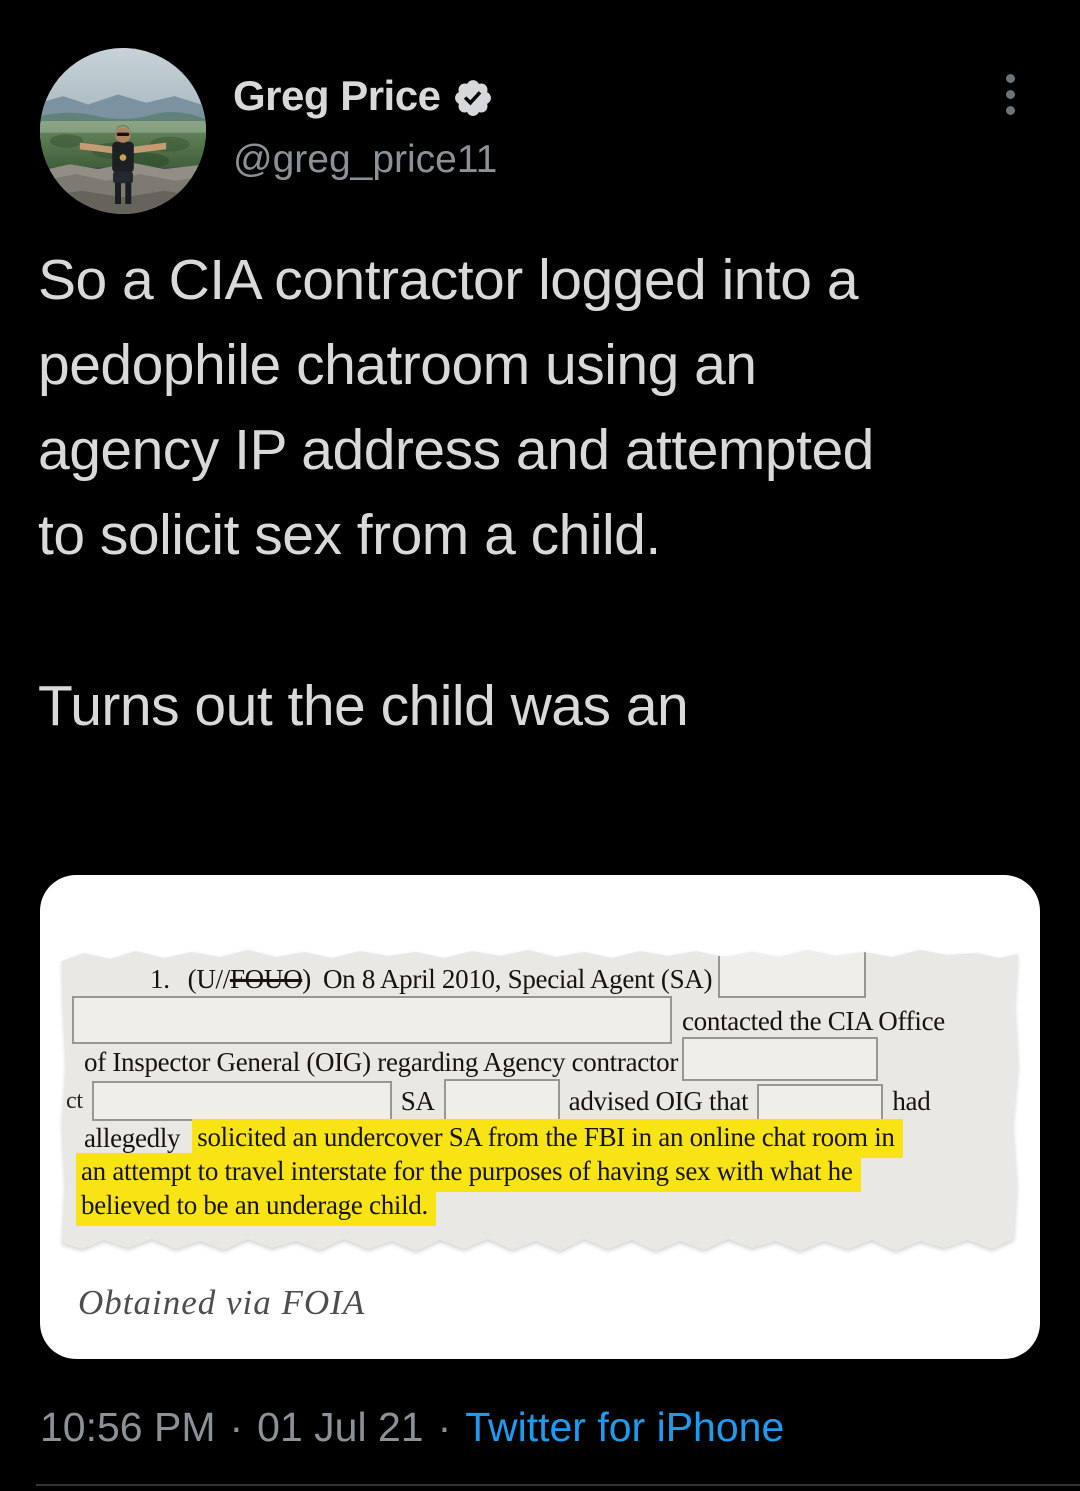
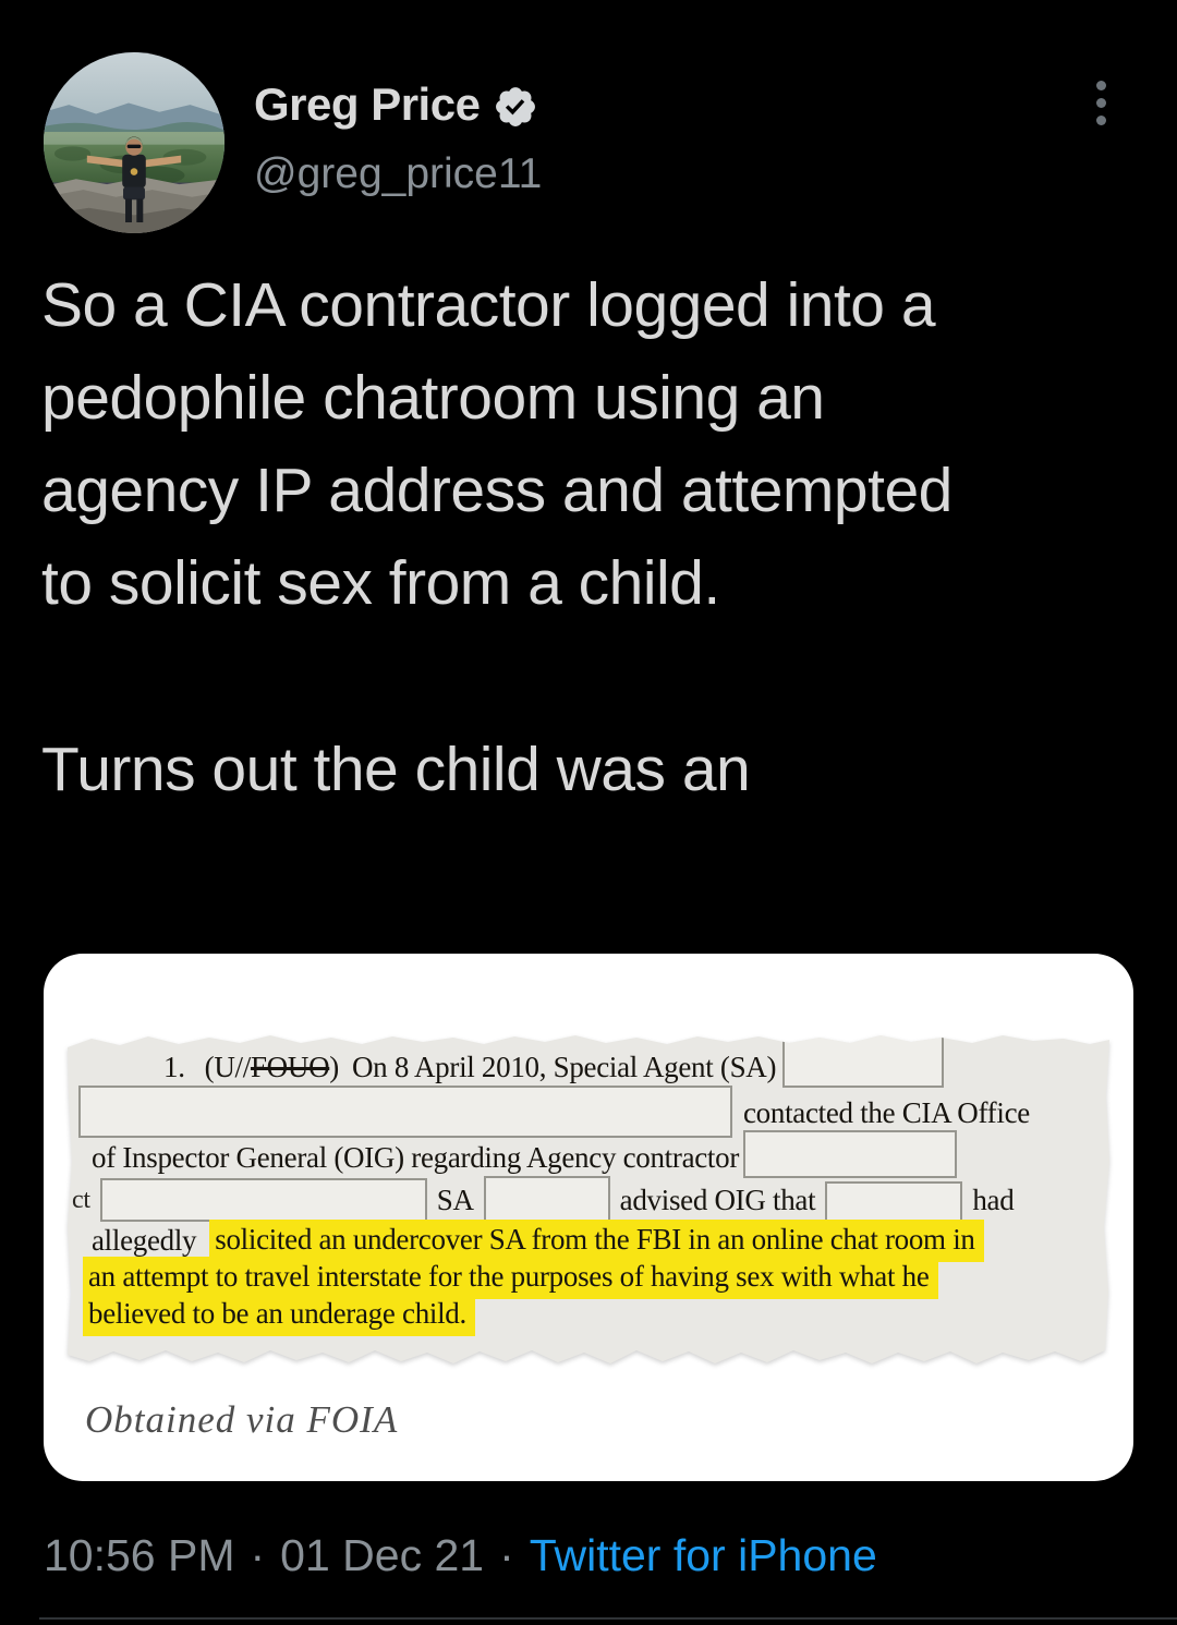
  Greg Price
  @greg_price11
  So a CIA contractor logged into a
  pedophile chatroom using an
  agency IP address and attempted
  to solicit sex from a child.
  Turns out the child was an
  1.
  (U//
  FOUO
  )
  On 8 April 2010, Special Agent (SA)
  contacted the CIA Office
  of Inspector General (OIG) regarding Agency contractor
  ct
  SA
  advised OIG that
  had
  allegedly
  solicited an undercover SA from the FBI in an online chat room in
  an attempt to travel interstate for the purposes of having sex with what he
  believed to be an underage child.
  Obtained via FOIA
  10:56 PM
  ·
- 01 Jul 21
+ 01 Dec 21
  ·
  Twitter for iPhone
